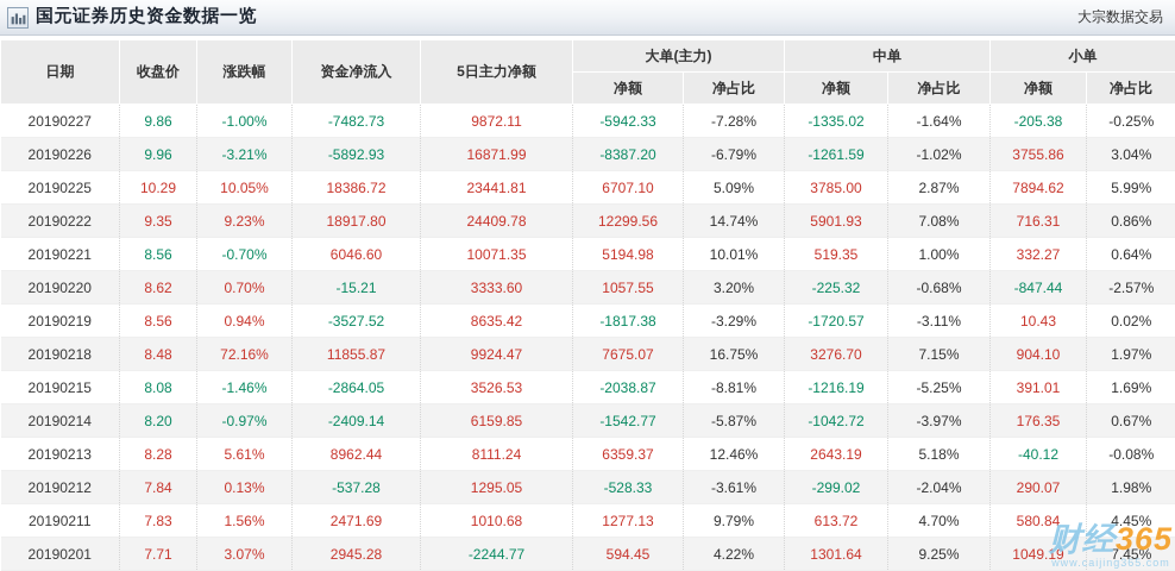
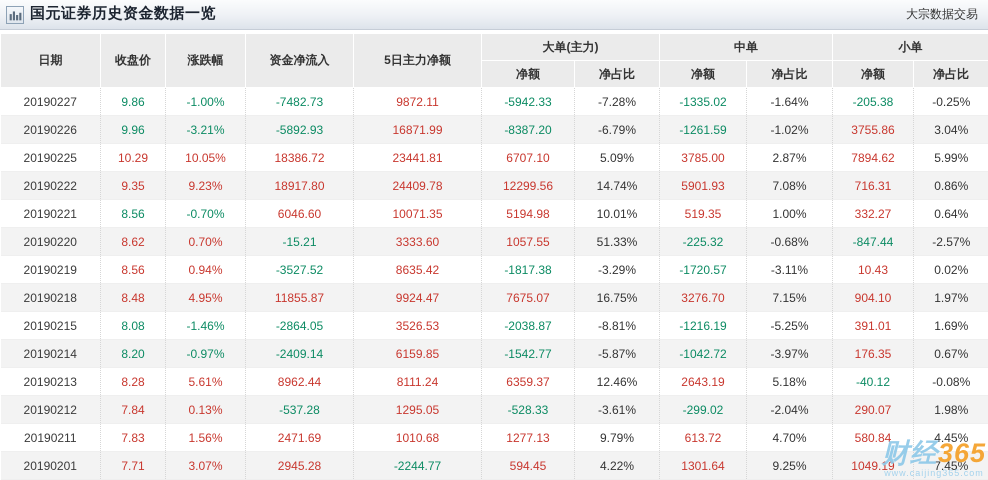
  国元证券历史资金数据一览
  大宗数据交易
  日期	收盘价	涨跌幅	资金净流入	5日主力净额	大单(主力)	中单	小单
  净额	净占比	净额	净占比	净额	净占比
  20190227	9.86	-1.00%	-7482.73	9872.11	-5942.33	-7.28%	-1335.02	-1.64%	-205.38	-0.25%
  20190226	9.96	-3.21%	-5892.93	16871.99	-8387.20	-6.79%	-1261.59	-1.02%	3755.86	3.04%
  20190225	10.29	10.05%	18386.72	23441.81	6707.10	5.09%	3785.00	2.87%	7894.62	5.99%
  20190222	9.35	9.23%	18917.80	24409.78	12299.56	14.74%	5901.93	7.08%	716.31	0.86%
  20190221	8.56	-0.70%	6046.60	10071.35	5194.98	10.01%	519.35	1.00%	332.27	0.64%
- 20190220	8.62	0.70%	-15.21	3333.60	1057.55	3.20%	-225.32	-0.68%	-847.44	-2.57%
+ 20190220	8.62	0.70%	-15.21	3333.60	1057.55	51.33%	-225.32	-0.68%	-847.44	-2.57%
  20190219	8.56	0.94%	-3527.52	8635.42	-1817.38	-3.29%	-1720.57	-3.11%	10.43	0.02%
- 20190218	8.48	72.16%	11855.87	9924.47	7675.07	16.75%	3276.70	7.15%	904.10	1.97%
+ 20190218	8.48	4.95%	11855.87	9924.47	7675.07	16.75%	3276.70	7.15%	904.10	1.97%
  20190215	8.08	-1.46%	-2864.05	3526.53	-2038.87	-8.81%	-1216.19	-5.25%	391.01	1.69%
  20190214	8.20	-0.97%	-2409.14	6159.85	-1542.77	-5.87%	-1042.72	-3.97%	176.35	0.67%
  20190213	8.28	5.61%	8962.44	8111.24	6359.37	12.46%	2643.19	5.18%	-40.12	-0.08%
  20190212	7.84	0.13%	-537.28	1295.05	-528.33	-3.61%	-299.02	-2.04%	290.07	1.98%
  20190211	7.83	1.56%	2471.69	1010.68	1277.13	9.79%	613.72	4.70%	580.84	4.45%
  20190201	7.71	3.07%	2945.28	-2244.77	594.45	4.22%	1301.64	9.25%	1049.19	7.45%
  财经365
  www.caijing365.com
